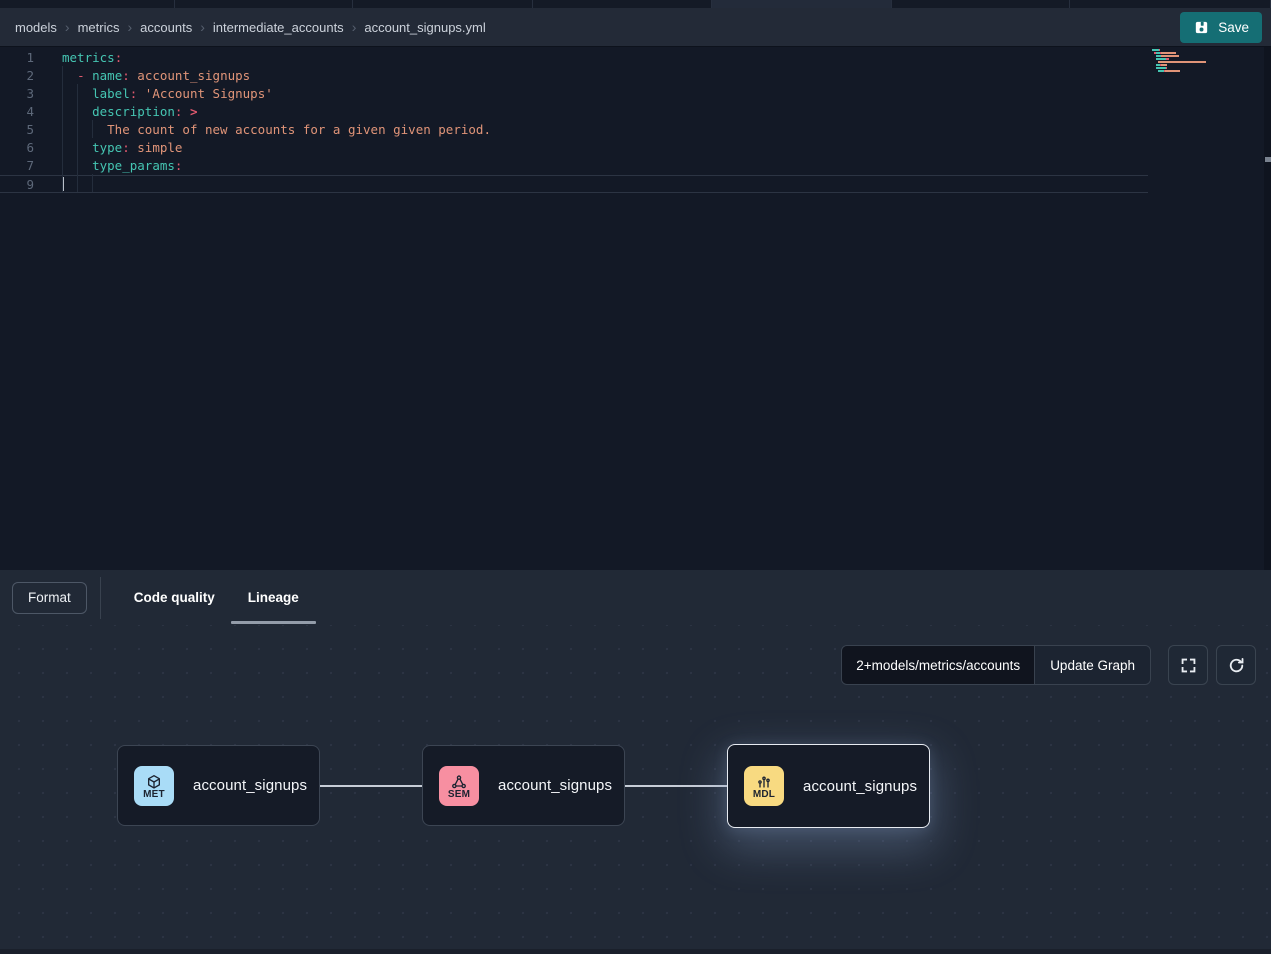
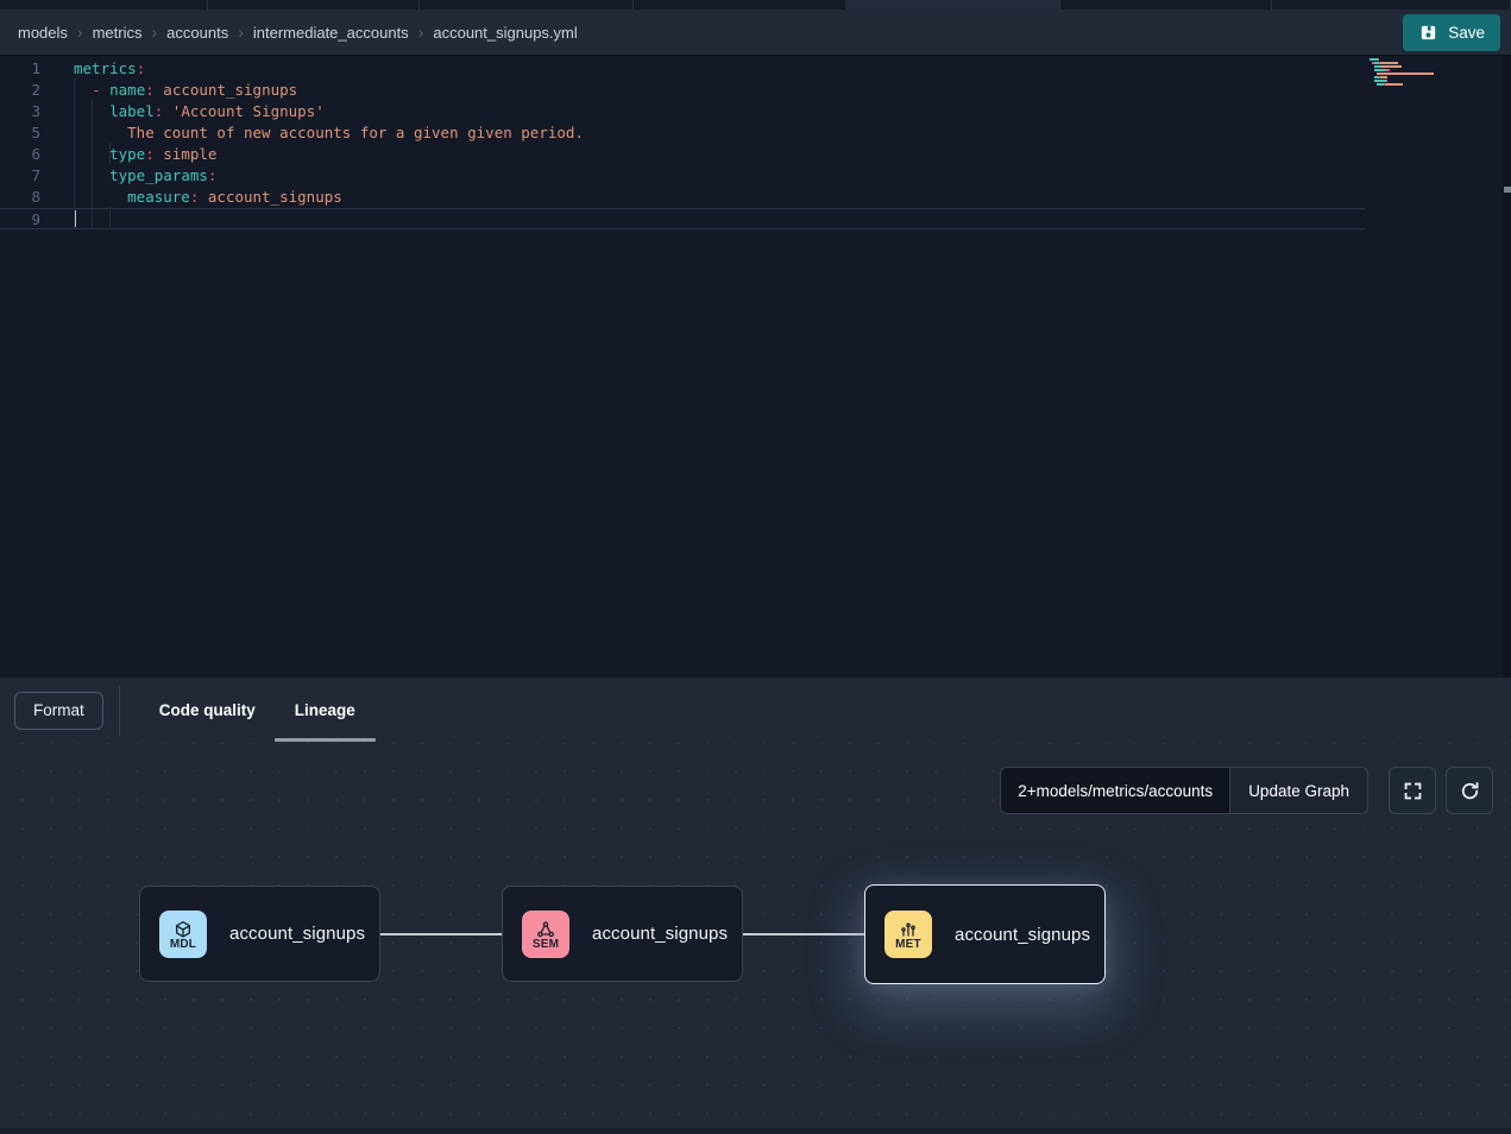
  models
  ›
  metrics
  ›
  accounts
  ›
  intermediate_accounts
  ›
  account_signups.yml
  Save
  1
  metrics:
  2
  - name: account_signups
  3
  label: 'Account Signups'
- 4
- description: >
  5
  The count of new accounts for a given given period.
  6
  type: simple
  7
  type_params:
+ 8
+ measure: account_signups
  9
  Format
  Code quality
  Lineage
  2+models/metrics/accounts
  Update Graph
- MET
+ MDL
  account_signups
  SEM
  account_signups
- MDL
+ MET
  account_signups
